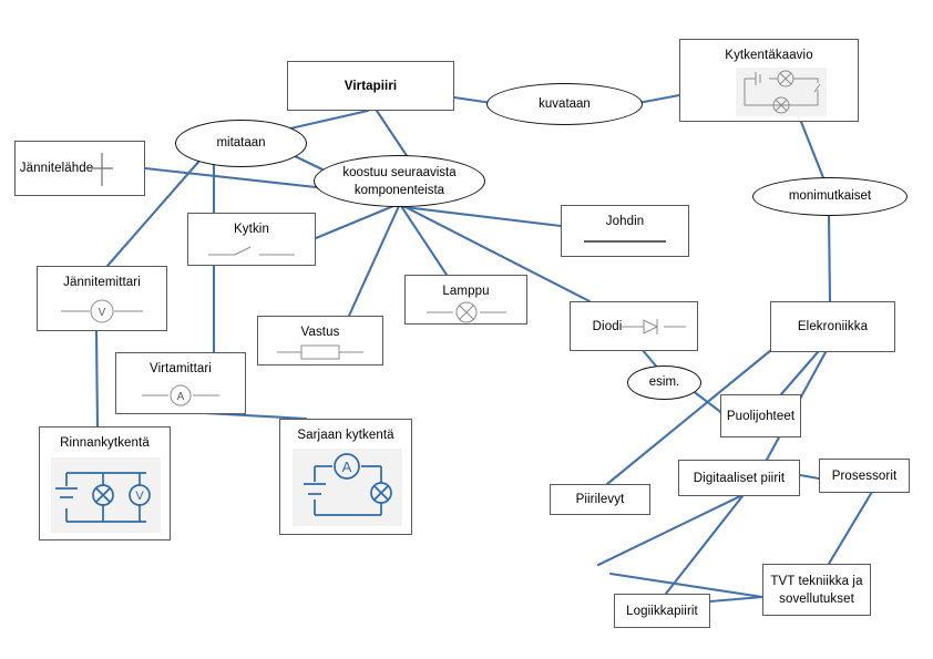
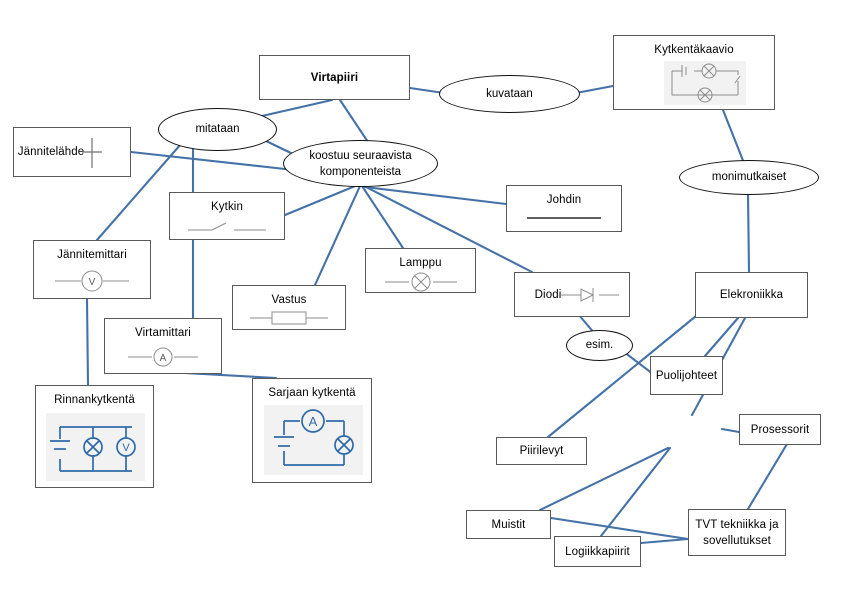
  Virtapiiri
  Kytkentäkaavio
  Jännitelähde
  Kytkin
  Johdin
  Jännitemittari
  V
  Lamppu
  Vastus
  Diodi
  Virtamittari
  A
  Rinnankytkentä
  V
  Sarjaan kytkentä
  A
  Elekroniikka
  Puolijohteet
  Piirilevyt
- Digitaaliset piirit
  Prosessorit
+ Muistit
  Logiikkapiirit
  TVT tekniikka ja
  sovellutukset
  mitataan
  kuvataan
  koostuu seuraavista
  komponenteista
  monimutkaiset
  esim.
